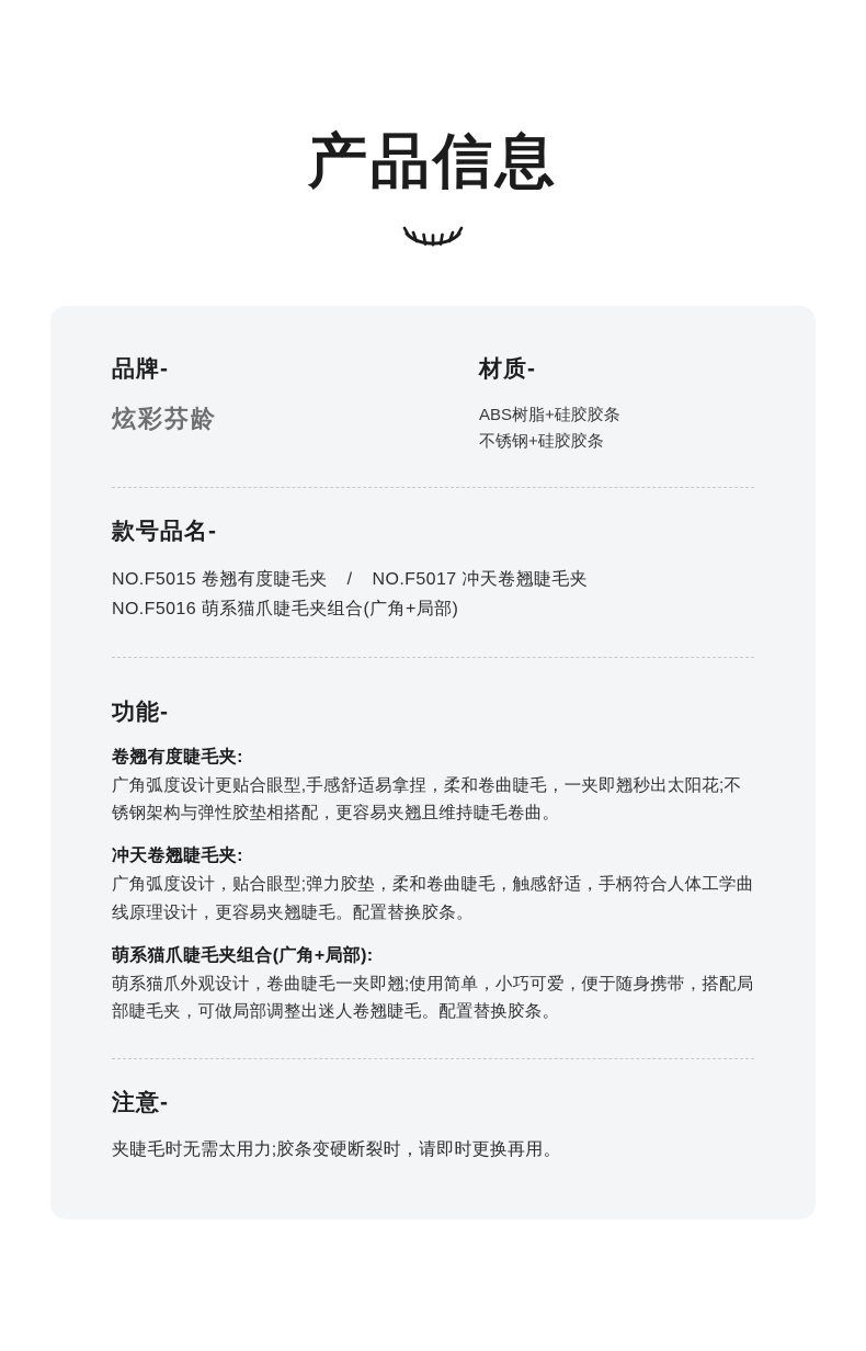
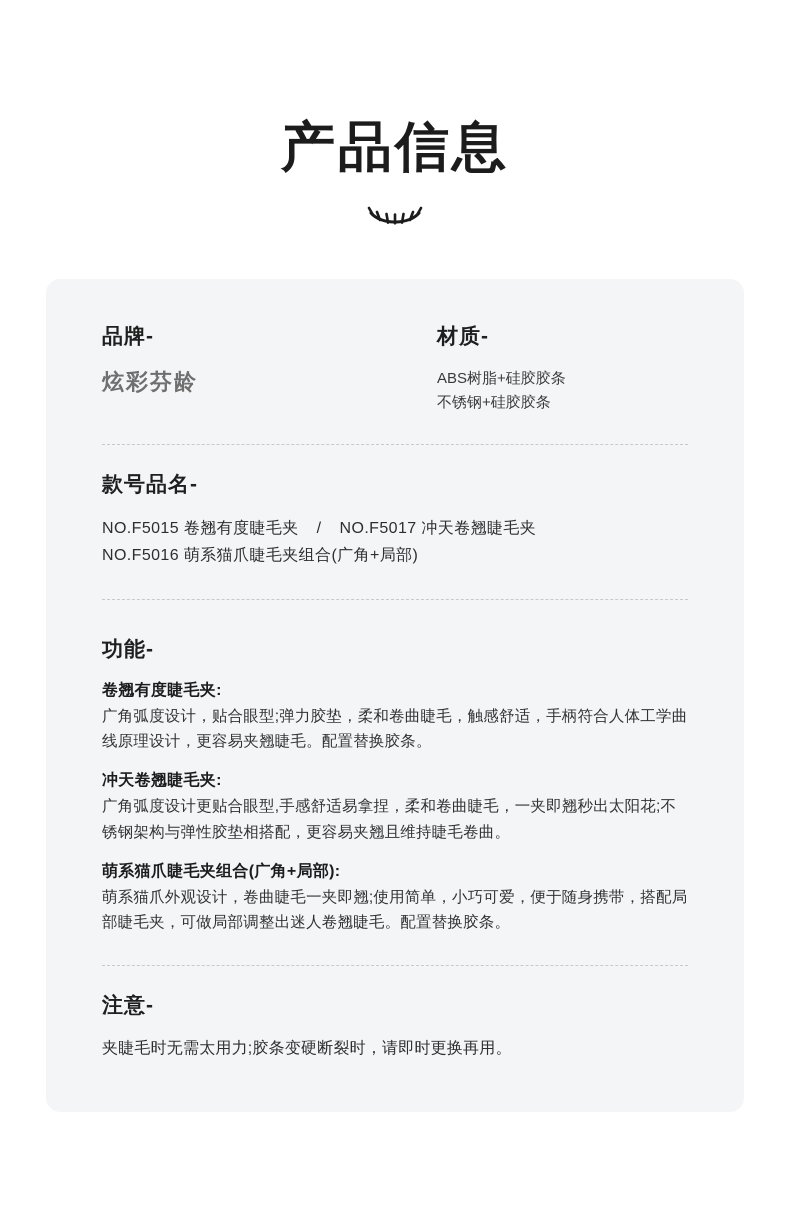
  产品信息
  品牌-
  炫彩芬龄
  材质-
  ABS树脂+硅胶胶条
  不锈钢+硅胶胶条
  款号品名-
  NO.F5015 卷翘有度睫毛夹 / NO.F5017 冲天卷翘睫毛夹
  NO.F5016 萌系猫爪睫毛夹组合(广角+局部)
  功能-
  卷翘有度睫毛夹:
- 广角弧度设计更贴合眼型,手感舒适易拿捏，柔和卷曲睫毛，一夹即翘秒出太阳花;不锈钢架构与弹性胶垫相搭配，更容易夹翘且维持睫毛卷曲。
+ 广角弧度设计，贴合眼型;弹力胶垫，柔和卷曲睫毛，触感舒适，手柄符合人体工学曲线原理设计，更容易夹翘睫毛。配置替换胶条。
  冲天卷翘睫毛夹:
- 广角弧度设计，贴合眼型;弹力胶垫，柔和卷曲睫毛，触感舒适，手柄符合人体工学曲线原理设计，更容易夹翘睫毛。配置替换胶条。
+ 广角弧度设计更贴合眼型,手感舒适易拿捏，柔和卷曲睫毛，一夹即翘秒出太阳花;不锈钢架构与弹性胶垫相搭配，更容易夹翘且维持睫毛卷曲。
  萌系猫爪睫毛夹组合(广角+局部):
  萌系猫爪外观设计，卷曲睫毛一夹即翘;使用简单，小巧可爱，便于随身携带，搭配局部睫毛夹，可做局部调整出迷人卷翘睫毛。配置替换胶条。
  注意-
  夹睫毛时无需太用力;胶条变硬断裂时，请即时更换再用。
